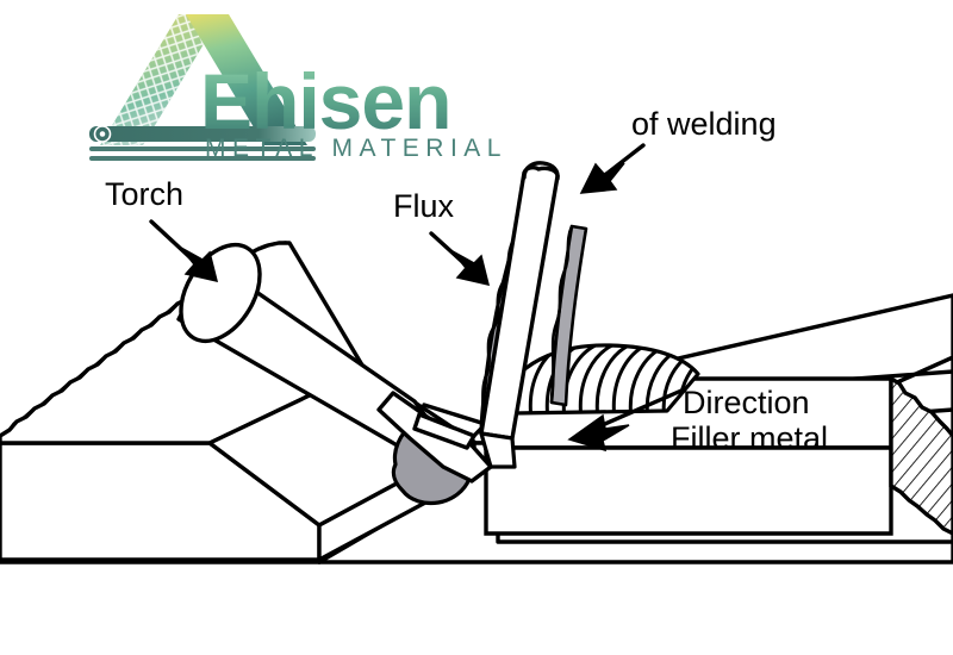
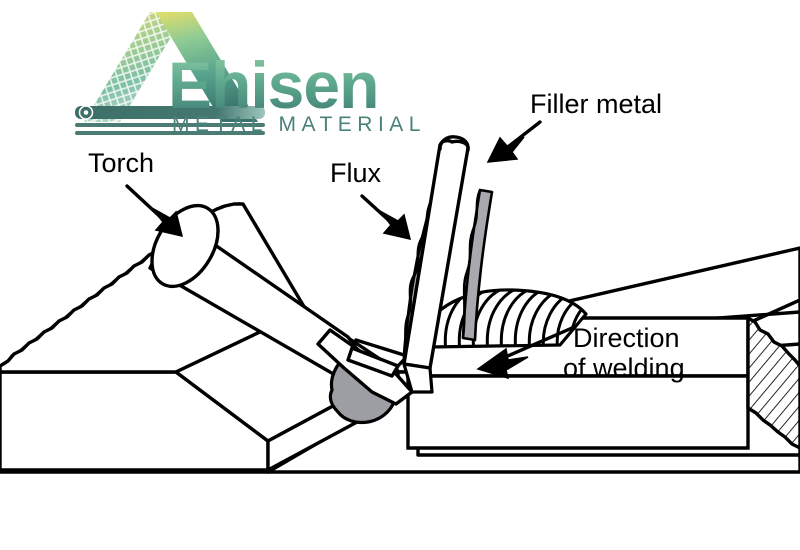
  Ehisen
  METAL MATERIAL
  Torch
  Flux
- of welding
+ Filler metal
  Direction
- Filler metal
+ of welding
